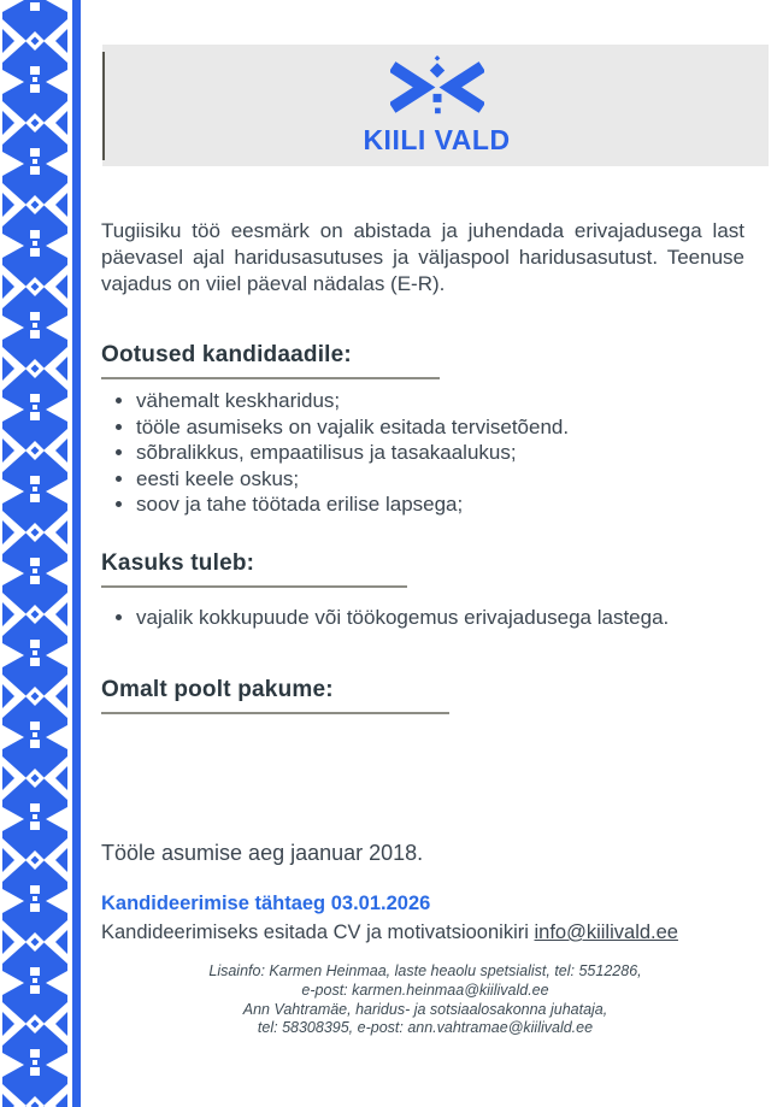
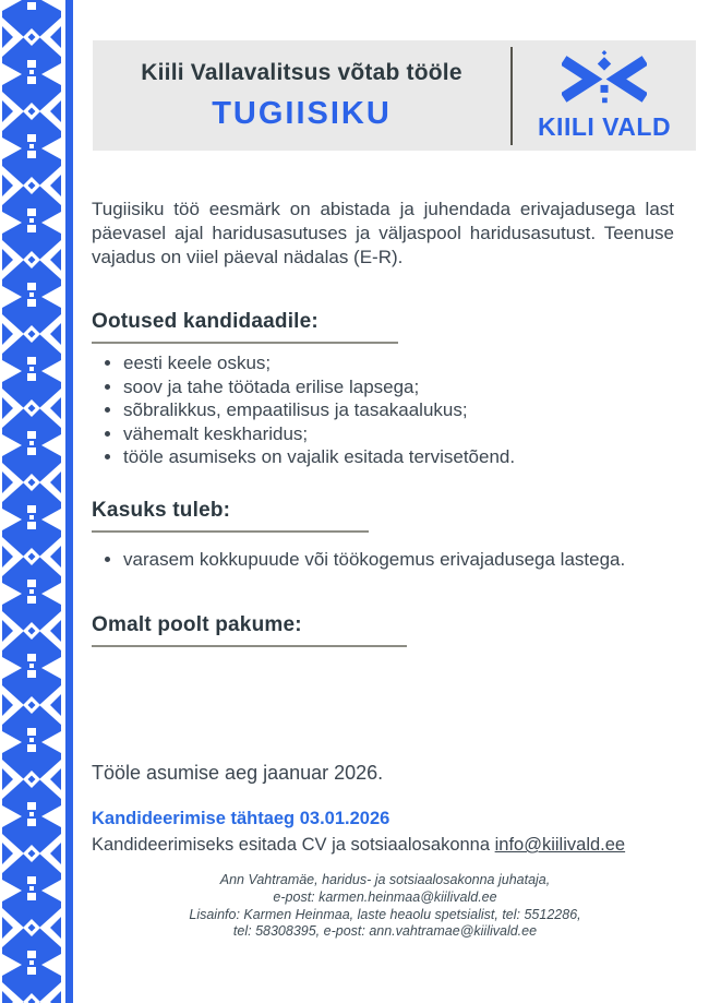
+ Kiili Vallavalitsus võtab tööle
+ TUGIISIKU
  KIILI VALD
  Tugiisiku töö eesmärk on abistada ja juhendada erivajadusega last päevasel ajal haridusasutuses ja väljaspool haridusasutust. Teenuse vajadus on viiel päeval nädalas (E-R).
  Ootused kandidaadile:
- vähemalt keskharidus;
+ eesti keele oskus;
- tööle asumiseks on vajalik esitada tervisetõend.
+ soov ja tahe töötada erilise lapsega;
  sõbralikkus, empaatilisus ja tasakaalukus;
- eesti keele oskus;
+ vähemalt keskharidus;
- soov ja tahe töötada erilise lapsega;
+ tööle asumiseks on vajalik esitada tervisetõend.
  Kasuks tuleb:
- vajalik kokkupuude või töökogemus erivajadusega lastega.
+ varasem kokkupuude või töökogemus erivajadusega lastega.
  Omalt poolt pakume:
- Tööle asumise aeg jaanuar 2018.
+ Tööle asumise aeg jaanuar 2026.
  Kandideerimise tähtaeg 03.01.2026
- Kandideerimiseks esitada CV ja motivatsioonikiri info@kiilivald.ee
+ Kandideerimiseks esitada CV ja sotsiaalosakonna info@kiilivald.ee
- Lisainfo: Karmen Heinmaa, laste heaolu spetsialist, tel: 5512286,
+ Ann Vahtramäe, haridus- ja sotsiaalosakonna juhataja,
  e-post: karmen.heinmaa@kiilivald.ee
- Ann Vahtramäe, haridus- ja sotsiaalosakonna juhataja,
+ Lisainfo: Karmen Heinmaa, laste heaolu spetsialist, tel: 5512286,
  tel: 58308395, e-post: ann.vahtramae@kiilivald.ee
